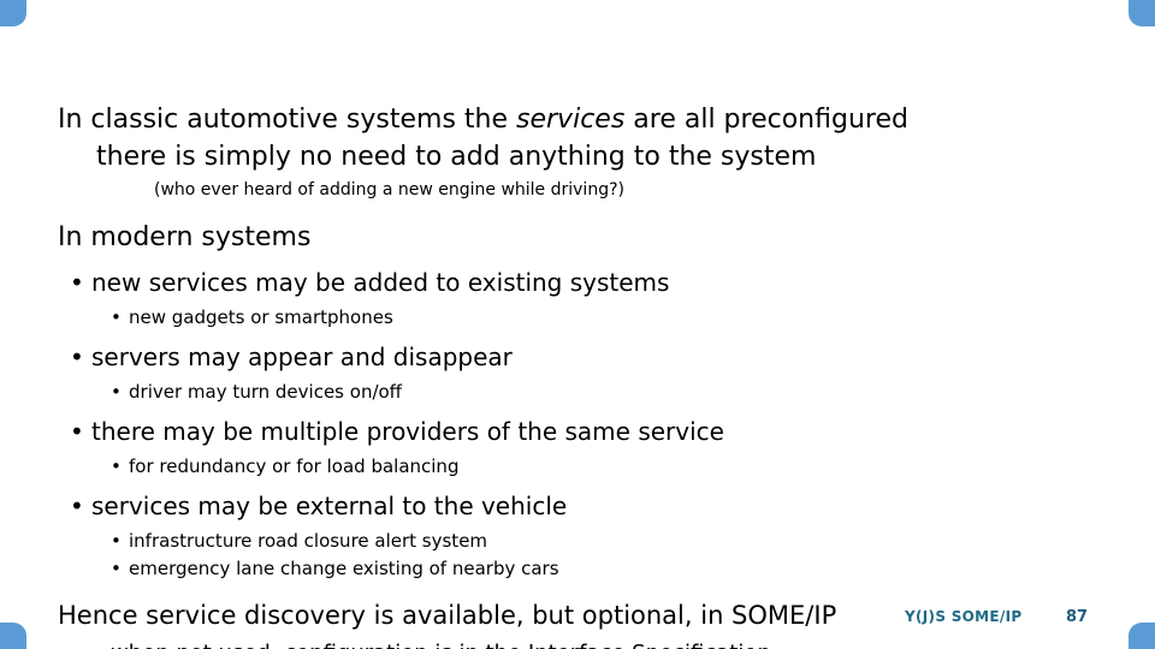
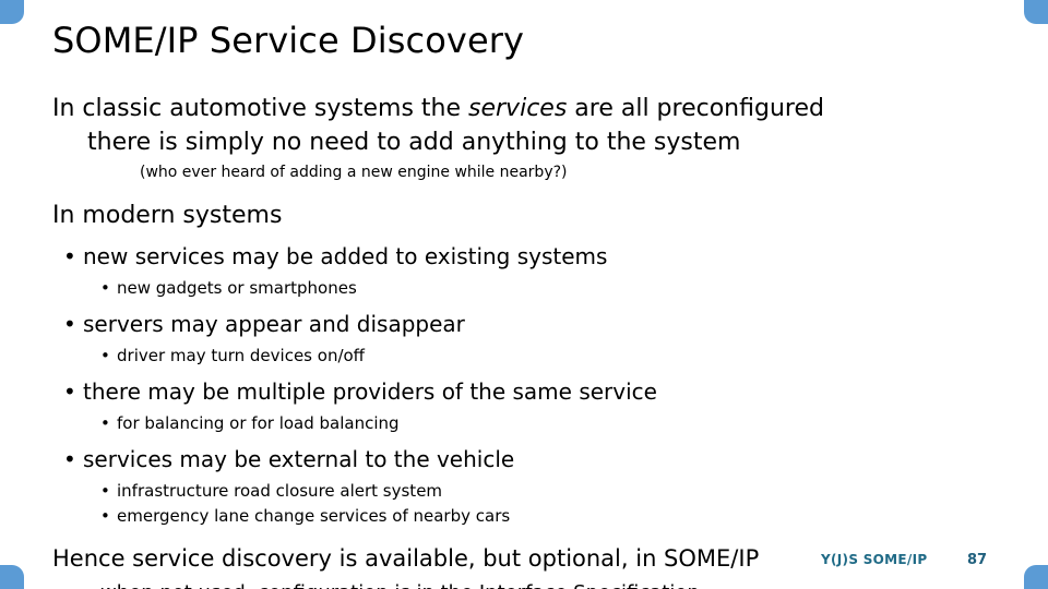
+ SOME/IP Service Discovery
  In classic automotive systems the services are all preconfigured
  there is simply no need to add anything to the system
- (who ever heard of adding a new engine while driving?)
+ (who ever heard of adding a new engine while nearby?)
  In modern systems
  • new services may be added to existing systems
  • new gadgets or smartphones
  • servers may appear and disappear
  • driver may turn devices on/off
  • there may be multiple providers of the same service
- • for redundancy or for load balancing
+ • for balancing or for load balancing
  • services may be external to the vehicle
  • infrastructure road closure alert system
- • emergency lane change existing of nearby cars
+ • emergency lane change services of nearby cars
  Hence service discovery is available, but optional, in SOME/IP
  Y(J)S SOME/IP
  87
